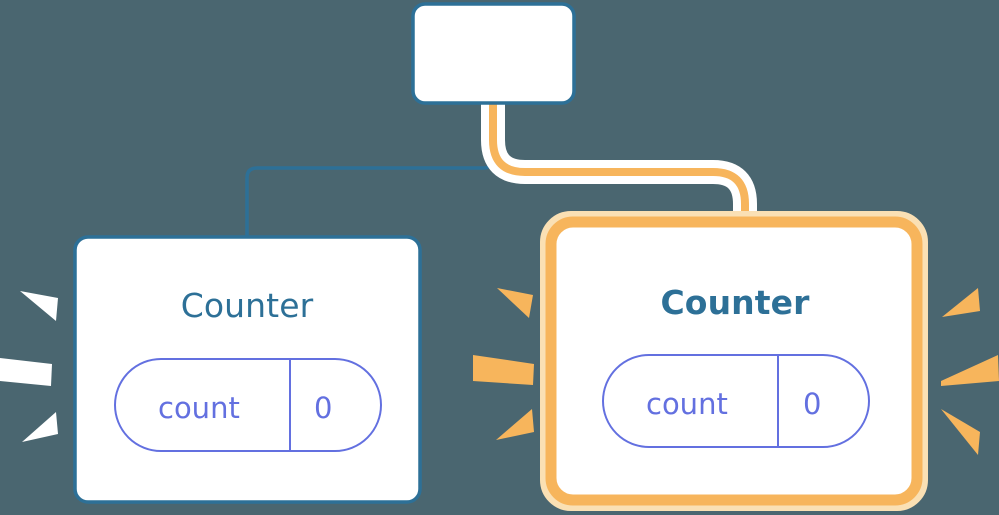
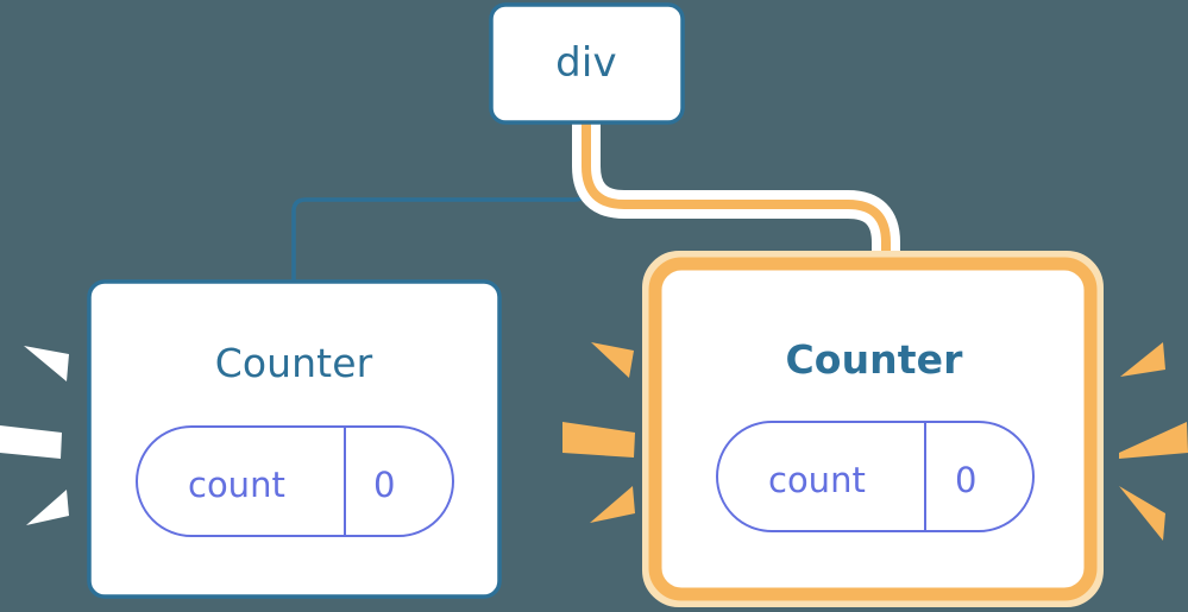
+ div
  Counter
  count
  0
  Counter
  count
  0
